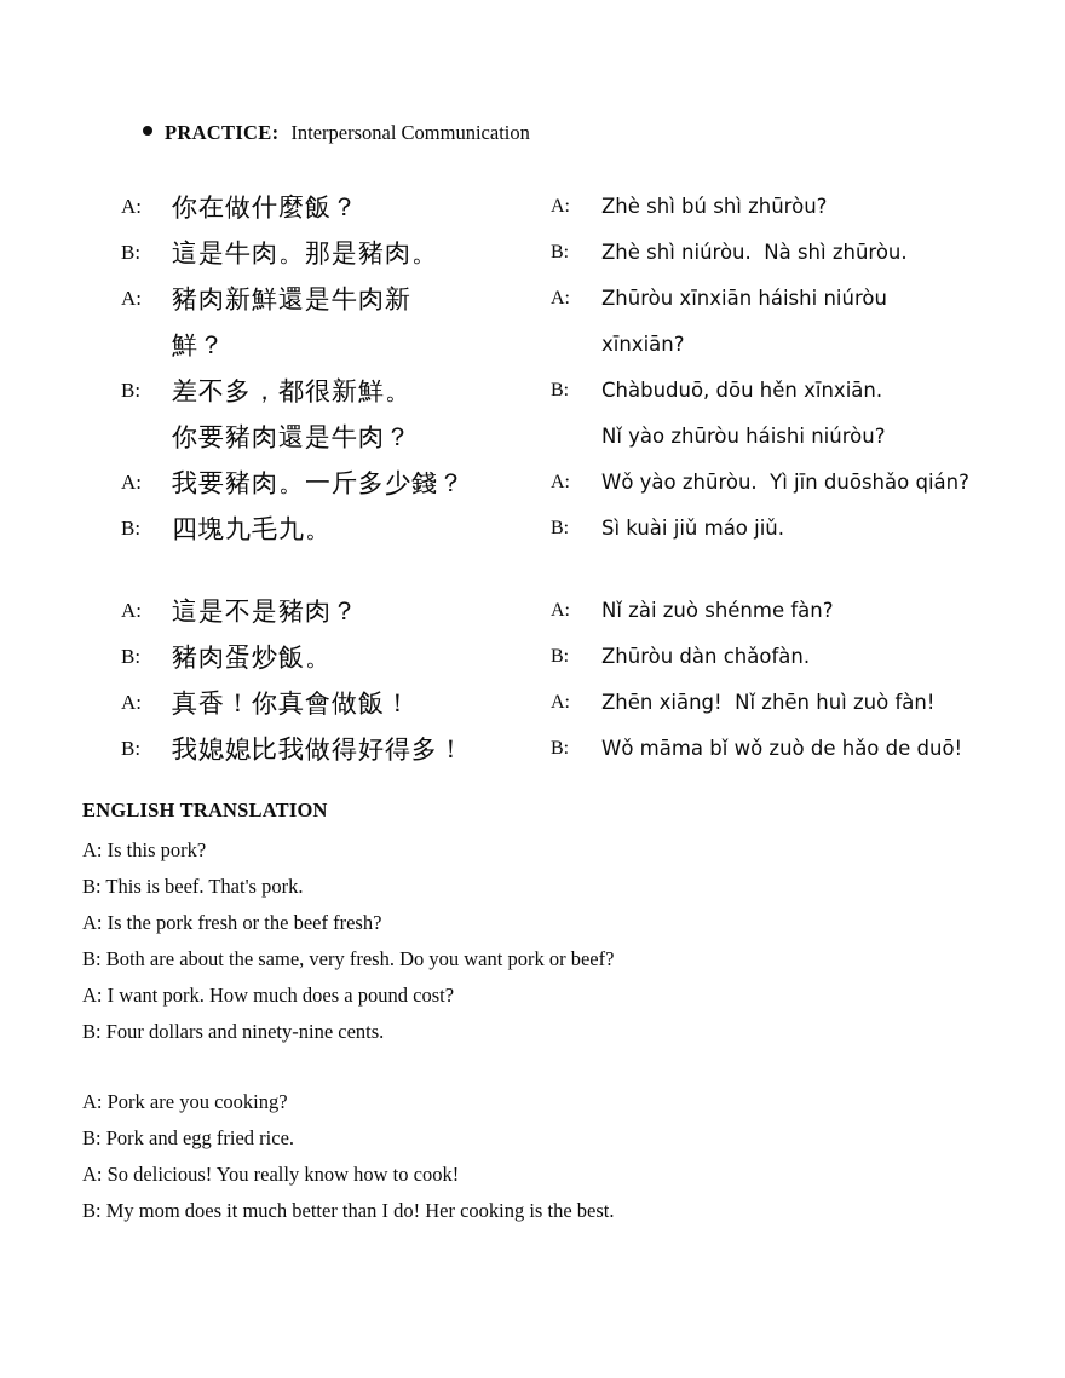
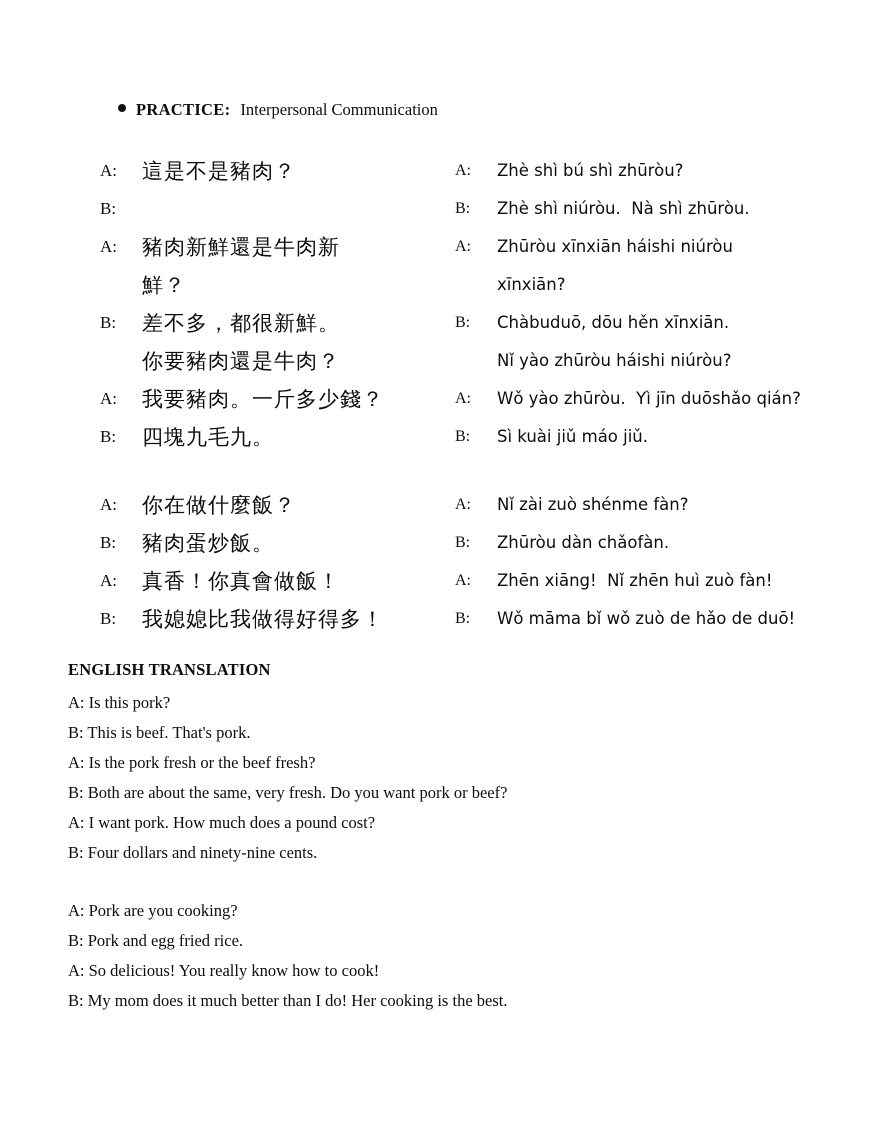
  PRACTICE:
  Interpersonal Communication
  A:
- 你在做什麼飯？
+ 這是不是豬肉？
  A:
  Zhè shì bú shì zhūròu?
  B:
- 這是牛肉。那是豬肉。
  B:
  Zhè shì niúròu. Nà shì zhūròu.
  A:
  豬肉新鮮還是牛肉新
  A:
  Zhūròu xīnxiān háishi niúròu
  鮮？
  xīnxiān?
  B:
  差不多，都很新鮮。
  B:
  Chàbuduō, dōu hěn xīnxiān.
  你要豬肉還是牛肉？
  Nǐ yào zhūròu háishi niúròu?
  A:
  我要豬肉。一斤多少錢？
  A:
  Wǒ yào zhūròu. Yì jīn duōshǎo qián?
  B:
  四塊九毛九。
  B:
  Sì kuài jiǔ máo jiǔ.
  A:
- 這是不是豬肉？
+ 你在做什麼飯？
  A:
  Nǐ zài zuò shénme fàn?
  B:
  豬肉蛋炒飯。
  B:
  Zhūròu dàn chǎofàn.
  A:
  真香！你真會做飯！
  A:
  Zhēn xiāng! Nǐ zhēn huì zuò fàn!
  B:
  我媳媳比我做得好得多！
  B:
  Wǒ māma bǐ wǒ zuò de hǎo de duō!
  ENGLISH TRANSLATION
  A: Is this pork?
  B: This is beef. That's pork.
  A: Is the pork fresh or the beef fresh?
  B: Both are about the same, very fresh. Do you want pork or beef?
  A: I want pork. How much does a pound cost?
  B: Four dollars and ninety-nine cents.
  A: Pork are you cooking?
  B: Pork and egg fried rice.
  A: So delicious! You really know how to cook!
  B: My mom does it much better than I do! Her cooking is the best.
